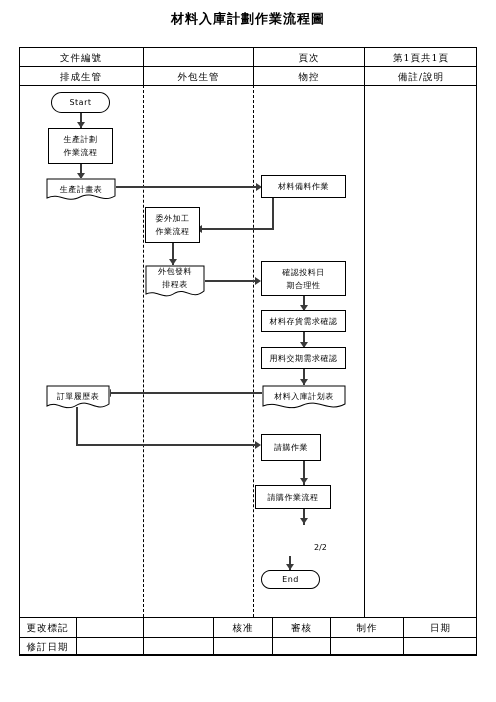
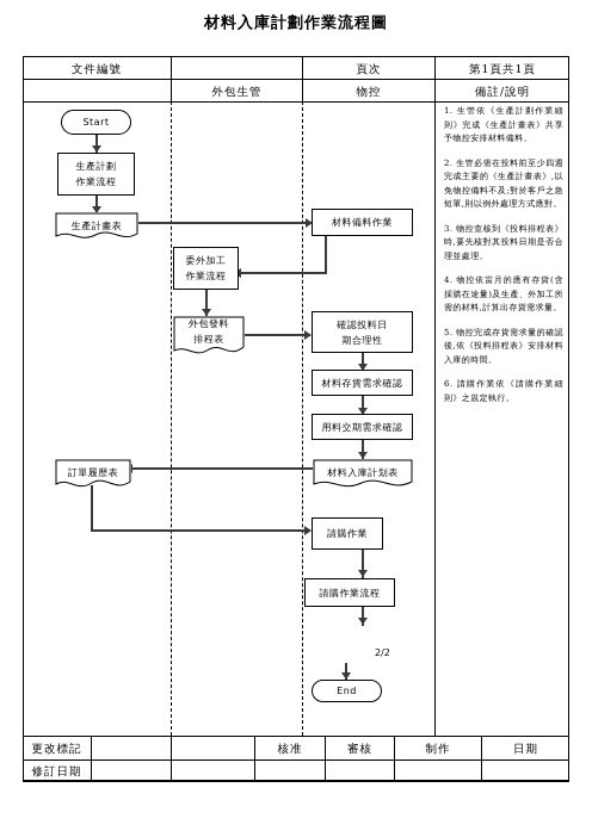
  材料入庫計劃作業流程圖
  文件編號
  頁次
  第1頁共1頁
- 排成生管
  外包生管
  物控
  備註/說明
  更改標記
  核准
  審核
  制作
  日期
  修訂日期
  Start
  生產計劃
  作業流程
  生產計畫表
  委外加工
  作業流程
  外包發料
  排程表
  材料備料作業
  確認投料日
  期合理性
  材料存貨需求確認
  用料交期需求確認
  材料入庫計划表
  訂單履歷表
  請購作業
  請購作業流程
  2/2
  End
+ 1. 生管依《生產計劃作業細則》完成《生產計畫表》共享予物控安排材料備料。
+ 2. 生管必需在投料前至少四週完成主要的《生產計畫表》,以免物控備料不及;對於客戶之急短單,則以例外處理方式應對。
+ 3. 物控查核到《投料排程表》時,要先核對其投料日期是否合理並處理。
+ 4. 物控依當月的應有存貨(含採購在途量)及生產、外加工所需的材料,計算出存貨需求量。
+ 5. 物控完成存貨需求量的確認後,依《投料排程表》安排材料入庫的時間。
+ 6. 請購作業依《請購作業細則》之規定執行。
